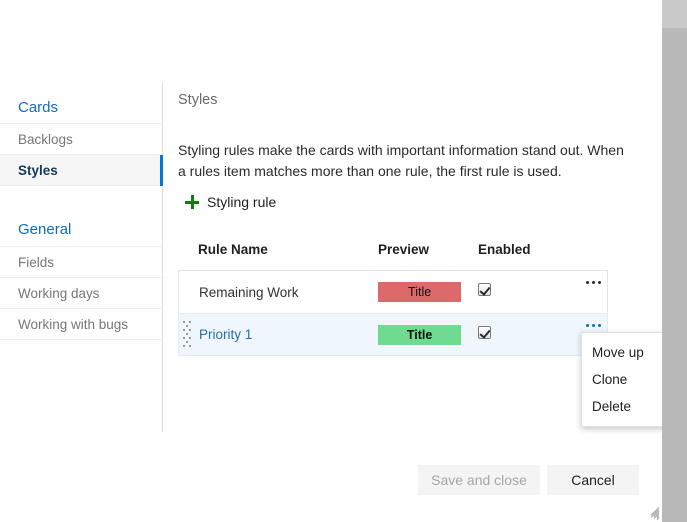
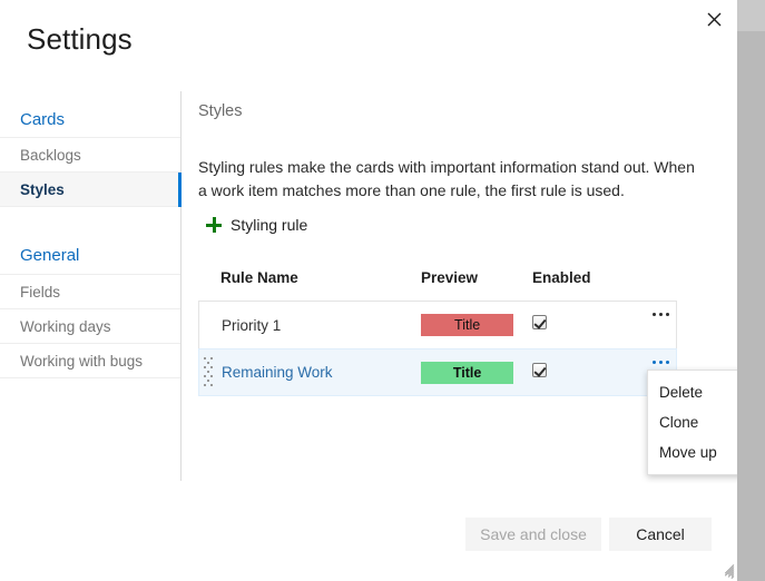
+ Settings
  Cards
  Backlogs
  Styles
  General
  Fields
  Working days
  Working with bugs
  Styles
- Styling rules make the cards with important information stand out. When a rules item matches more than one rule, the first rule is used.
+ Styling rules make the cards with important information stand out. When a work item matches more than one rule, the first rule is used.
  Styling rule
  Rule Name
  Preview
  Enabled
- Remaining Work
+ Priority 1
  Title
- Priority 1
+ Remaining Work
  Title
- Move up
+ Delete
  Clone
- Delete
+ Move up
  Save and close
  Cancel
